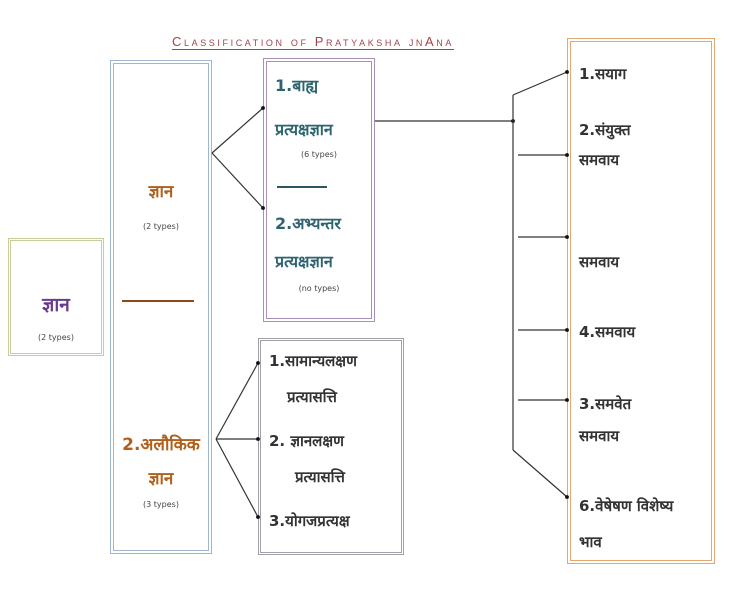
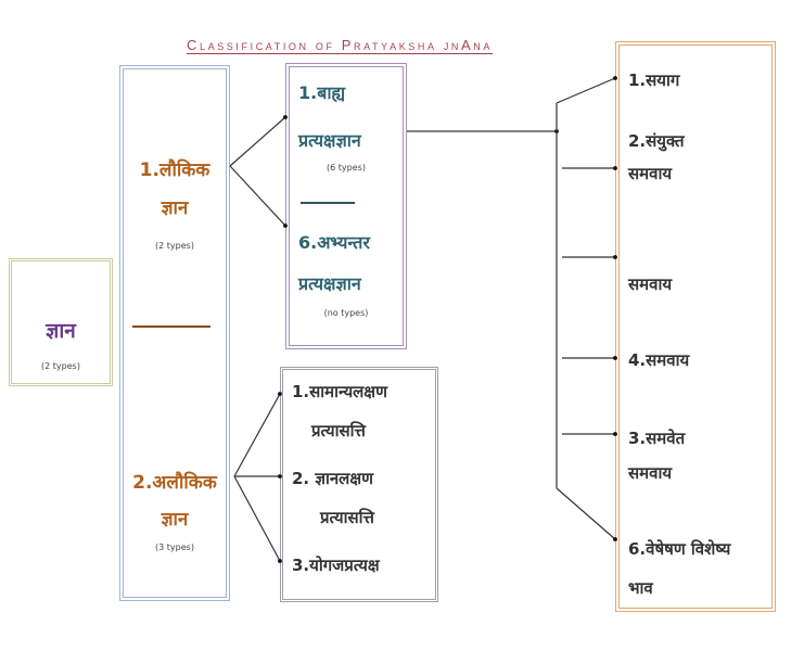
  Classification of Pratyaksha jnAna
  ज्ञान
  (2 types)
+ 1.लौकिक
  ज्ञान
  (2 types)
  2.अलौकिक
  ज्ञान
  (3 types)
  1.बाह्य
  प्रत्यक्षज्ञान
  (6 types)
- 2.अभ्यन्तर
+ 6.अभ्यन्तर
  प्रत्यक्षज्ञान
  (no types)
  1.सामान्यलक्षण
  प्रत्यासत्ति
  2. ज्ञानलक्षण
  प्रत्यासत्ति
  3.योगजप्रत्यक्ष
  1.सयाग
  2.संयुक्त
  समवाय
  समवाय
  4.समवाय
  3.समवेत
  समवाय
  6.वेषेषण विशेष्य
  भाव
